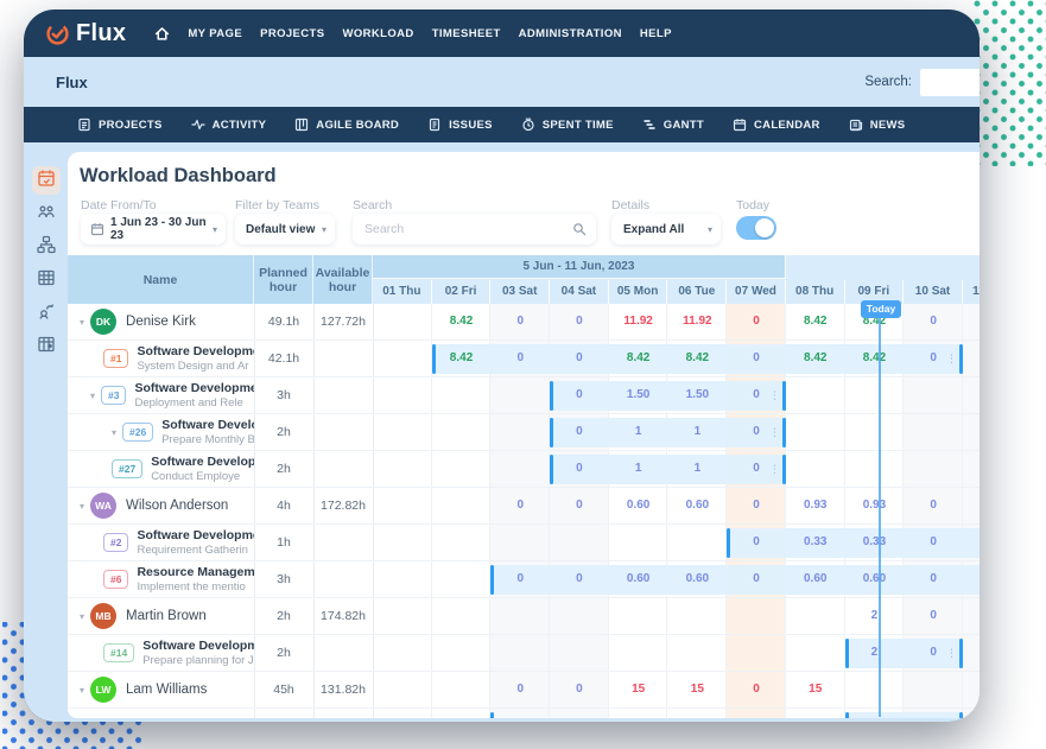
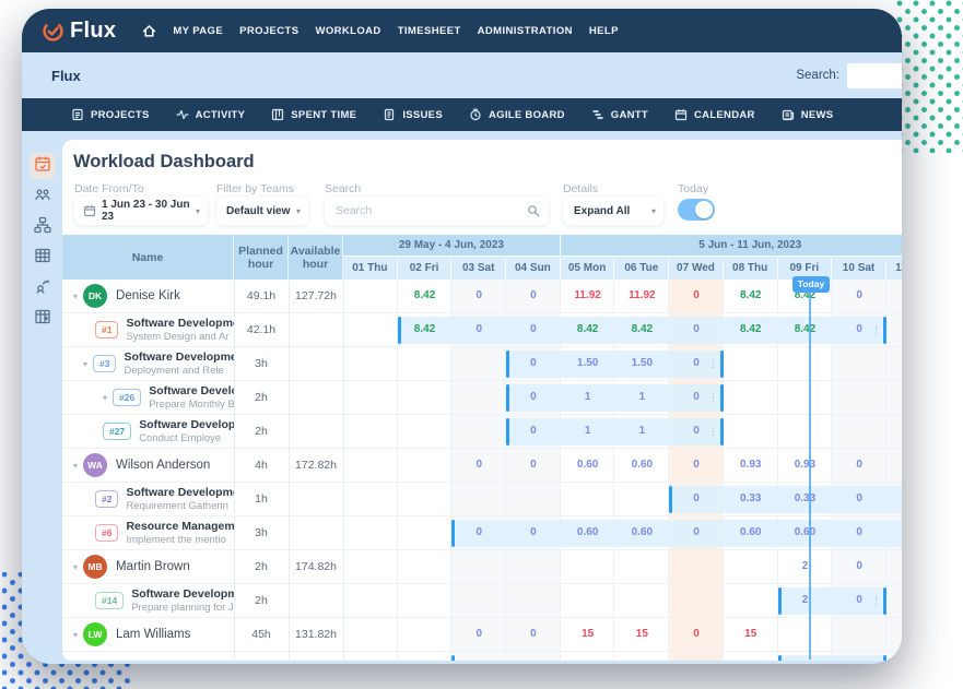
  Flux
  MY PAGE
  PROJECTS
  WORKLOAD
  TIMESHEET
  ADMINISTRATION
  HELP
  Flux
  Search:
  PROJECTS
  ACTIVITY
- AGILE BOARD
+ SPENT TIME
  ISSUES
- SPENT TIME
+ AGILE BOARD
  GANTT
  CALENDAR
  NEWS
  Workload Dashboard
  Date From/To
  Filter by Teams
  Search
  Details
  Today
  1 Jun 23 - 30 Jun 23
  ▾
  Default view
  ▾
  Search
  Expand All
  ▾
  Name
  Planned hour
  Available hour
+ 29 May - 4 Jun, 2023
  5 Jun - 11 Jun, 2023
  01 Thu
  02 Fri
  03 Sat
- 04 Sat
+ 04 Sun
  05 Mon
  06 Tue
  07 Wed
  08 Thu
  09 Fri
  10 Sat
  8.42
  0
  0
  11.92
  11.92
  0
  8.42
  8.42
  0
  ▾
  DK
  Denise Kirk
  49.1h
  127.72h
  ⋮
  8.42
  0
  0
  8.42
  8.42
  0
  8.42
  8.42
  0
  #1
  Software Developm
  System Design and Ar
  42.1h
  ⋮
  0
  1.50
  1.50
  0
  ▾
  #3
  Software Developme
  Deployment and Rele
  3h
  ⋮
  0
  1
  1
  0
  ▾
  #26
  Software Devel
  Prepare Monthly B
  2h
  ⋮
  0
  1
  1
  0
  #27
  Software Develop
  Conduct Employe
  2h
  0
  0
  0.60
  0.60
  0
  0.93
  0.93
  0
  ▾
  WA
  Wilson Anderson
  4h
  172.82h
  0
  0.33
  0.33
  0
  #2
  Software Developm
  Requirement Gatherin
  1h
  0
  0
  0.60
  0.60
  0
  0.60
  0.60
  0
  #6
  Resource Managem
  Implement the mentio
  3h
  2
  0
  ▾
  MB
  Martin Brown
  2h
  174.82h
  ⋮
  2
  0
  #14
  Software Developm
  Prepare planning for J
  2h
  0
  0
  15
  15
  0
  15
  ▾
  LW
  Lam Williams
  45h
  131.82h
  Today
